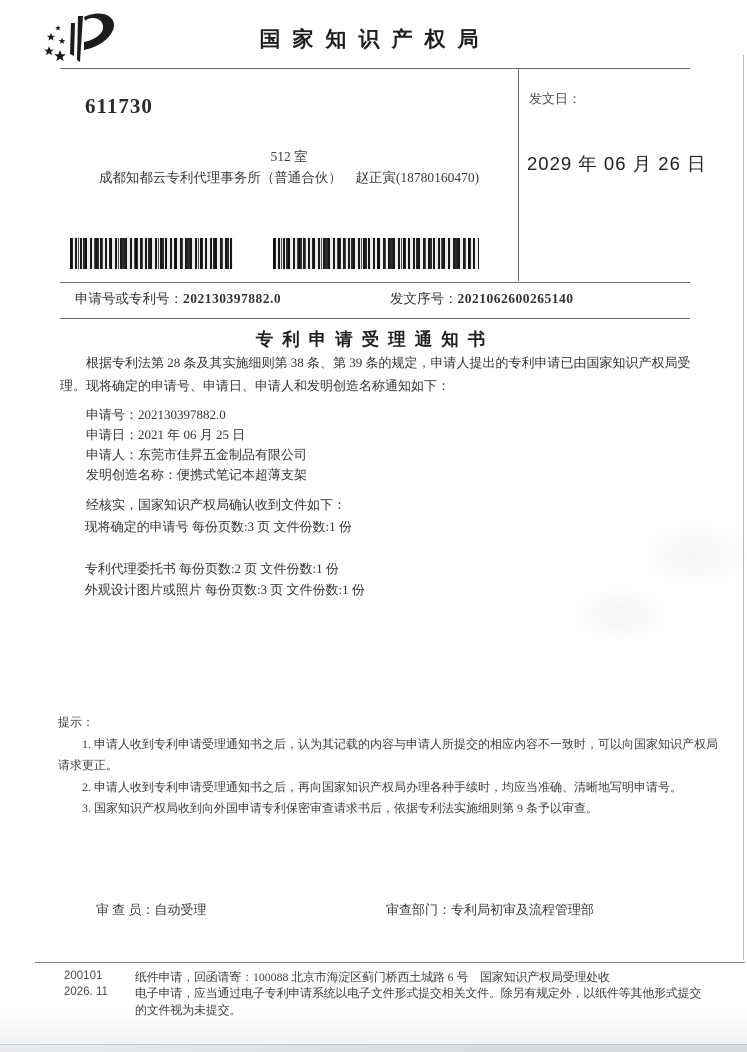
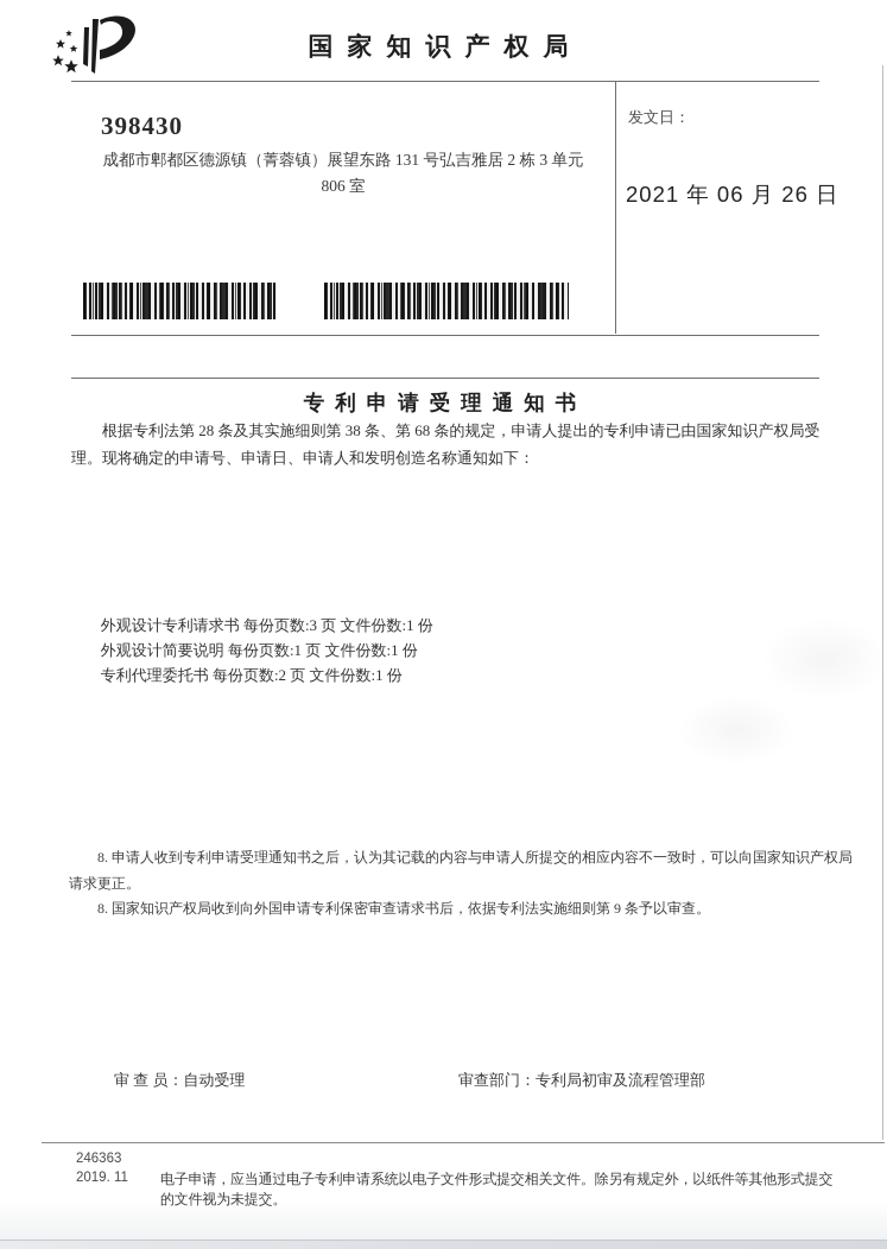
  国家知识产权局
- 611730
+ 398430
+ 成都市郫都区德源镇（菁蓉镇）展望东路 131 号弘吉雅居 2 栋 3 单元
- 512 室
+ 806 室
- 成都知都云专利代理事务所（普通合伙） 赵正寅(18780160470)
  发文日：
- 2029 年 06 月 26 日
+ 2021 年 06 月 26 日
- 申请号或专利号：202130397882.0
- 发文序号：2021062600265140
  专利申请受理通知书
- 根据专利法第 28 条及其实施细则第 38 条、第 39 条的规定，申请人提出的专利申请已由国家知识产权局受理。现将确定的申请号、申请日、申请人和发明创造名称通知如下：
+ 根据专利法第 28 条及其实施细则第 38 条、第 68 条的规定，申请人提出的专利申请已由国家知识产权局受理。现将确定的申请号、申请日、申请人和发明创造名称通知如下：
- 申请号：202130397882.0
- 申请日：2021 年 06 月 25 日
- 申请人：东莞市佳昇五金制品有限公司
- 发明创造名称：便携式笔记本超薄支架
- 经核实，国家知识产权局确认收到文件如下：
- 现将确定的申请号 每份页数:3 页 文件份数:1 份
+ 外观设计专利请求书 每份页数:3 页 文件份数:1 份
+ 外观设计简要说明 每份页数:1 页 文件份数:1 份
  专利代理委托书 每份页数:2 页 文件份数:1 份
- 外观设计图片或照片 每份页数:3 页 文件份数:1 份
- 提示：
- 1. 申请人收到专利申请受理通知书之后，认为其记载的内容与申请人所提交的相应内容不一致时，可以向国家知识产权局请求更正。
+ 8. 申请人收到专利申请受理通知书之后，认为其记载的内容与申请人所提交的相应内容不一致时，可以向国家知识产权局请求更正。
- 2. 申请人收到专利申请受理通知书之后，再向国家知识产权局办理各种手续时，均应当准确、清晰地写明申请号。
- 3. 国家知识产权局收到向外国申请专利保密审查请求书后，依据专利法实施细则第 9 条予以审查。
+ 8. 国家知识产权局收到向外国申请专利保密审查请求书后，依据专利法实施细则第 9 条予以审查。
  审 查 员：自动受理
  审查部门：专利局初审及流程管理部
- 200101
+ 246363
- 2026. 11
+ 2019. 11
- 纸件申请，回函请寄：100088 北京市海淀区蓟门桥西土城路 6 号 国家知识产权局受理处收
  电子申请，应当通过电子专利申请系统以电子文件形式提交相关文件。除另有规定外，以纸件等其他形式提交的文件视为未提交。
